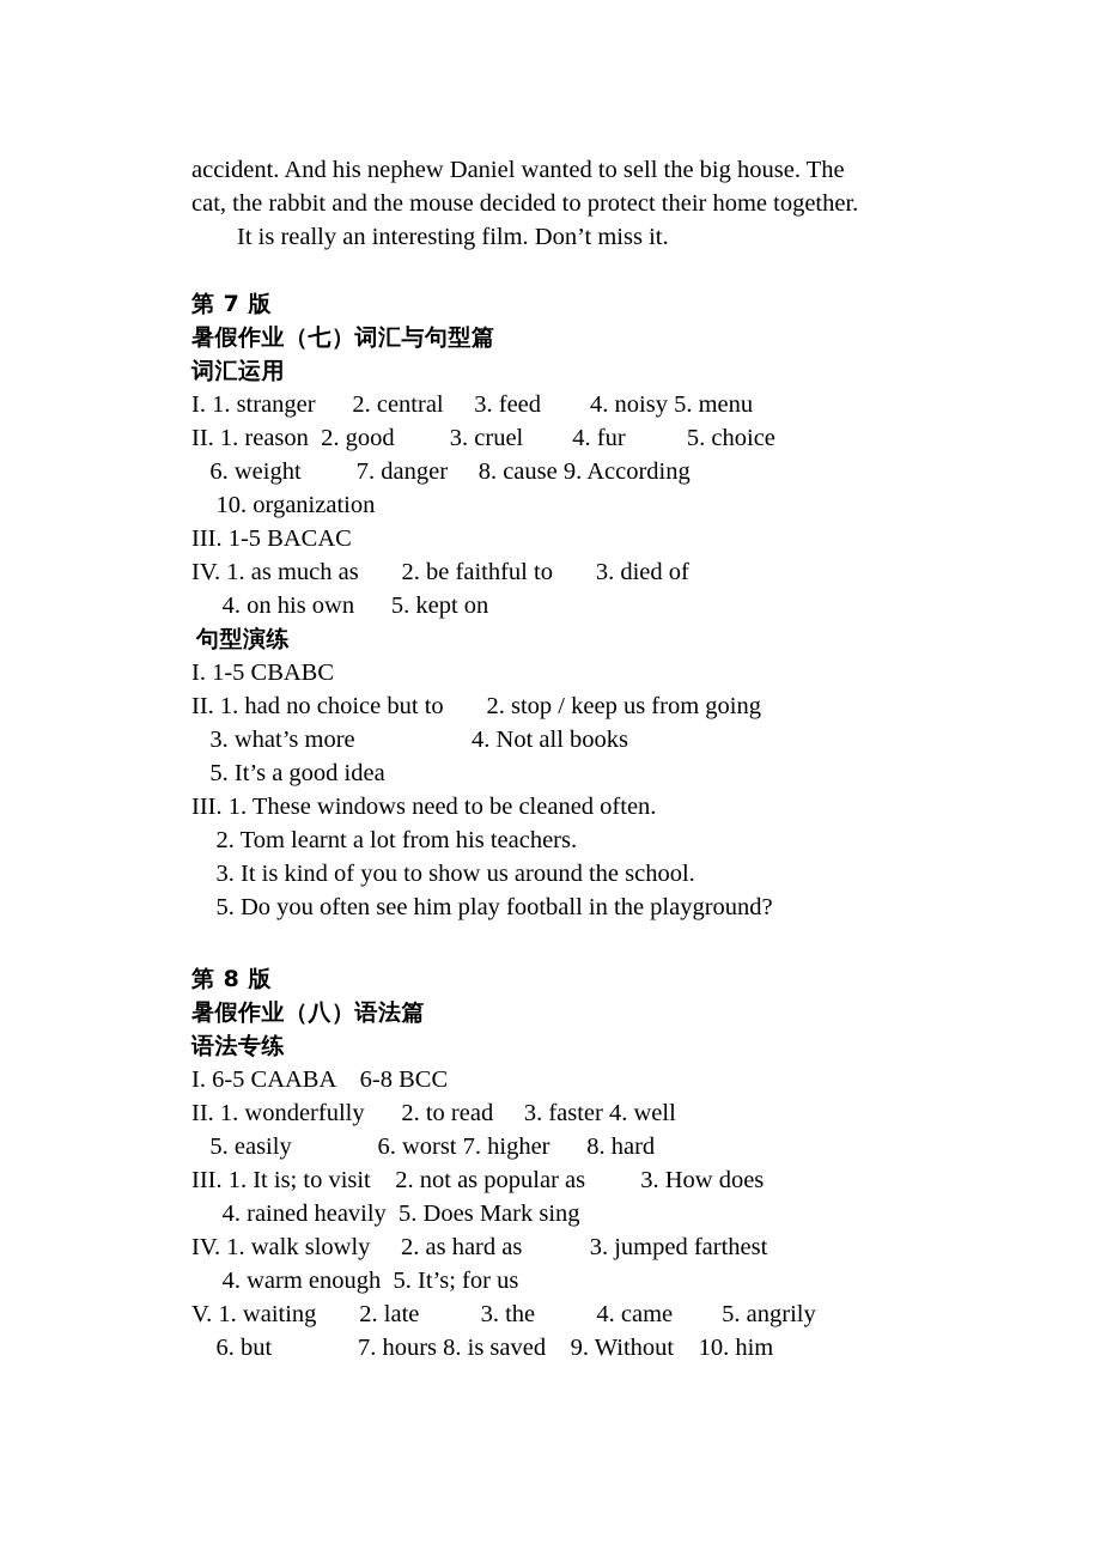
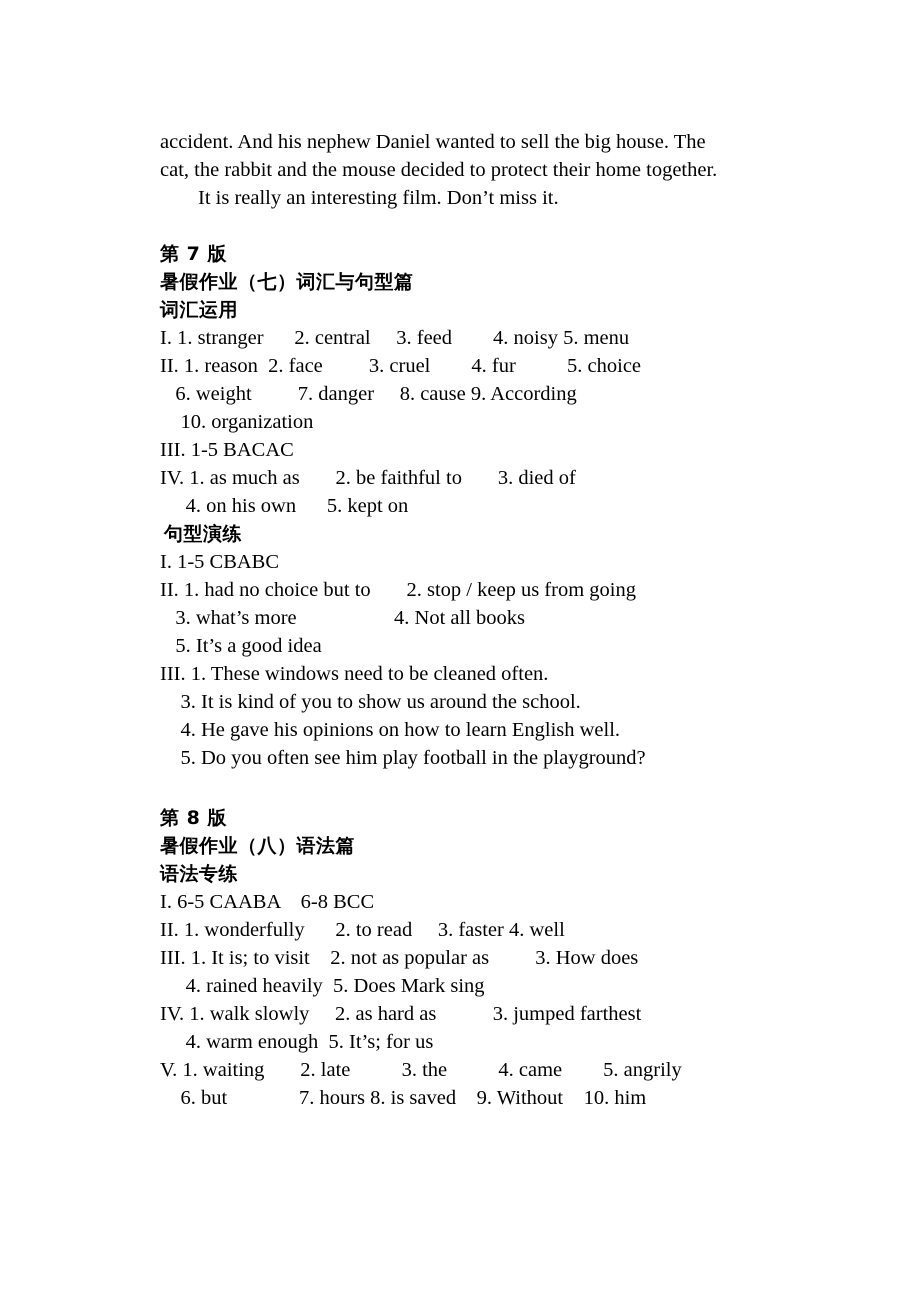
  accident. And his nephew Daniel wanted to sell the big house. The
  cat, the rabbit and the mouse decided to protect their home together.
  It is really an interesting film. Don’t miss it.
  第 7 版
  暑假作业（七）词汇与句型篇
  词汇运用
  I. 1. stranger 2. central 3. feed 4. noisy 5. menu
- II. 1. reason 2. good 3. cruel 4. fur 5. choice
+ II. 1. reason 2. face 3. cruel 4. fur 5. choice
  6. weight 7. danger 8. cause 9. According
  10. organization
  III. 1-5 BACAC
  IV. 1. as much as 2. be faithful to 3. died of
  4. on his own 5. kept on
  句型演练
  I. 1-5 CBABC
  II. 1. had no choice but to 2. stop / keep us from going
  3. what’s more 4. Not all books
  5. It’s a good idea
  III. 1. These windows need to be cleaned often.
- 2. Tom learnt a lot from his teachers.
  3. It is kind of you to show us around the school.
+ 4. He gave his opinions on how to learn English well.
  5. Do you often see him play football in the playground?
  第 8 版
  暑假作业（八）语法篇
  语法专练
  I. 6-5 CAABA 6-8 BCC
  II. 1. wonderfully 2. to read 3. faster 4. well
- 5. easily 6. worst 7. higher 8. hard
  III. 1. It is; to visit 2. not as popular as 3. How does
  4. rained heavily 5. Does Mark sing
  IV. 1. walk slowly 2. as hard as 3. jumped farthest
  4. warm enough 5. It’s; for us
  V. 1. waiting 2. late 3. the 4. came 5. angrily
  6. but 7. hours 8. is saved 9. Without 10. him
